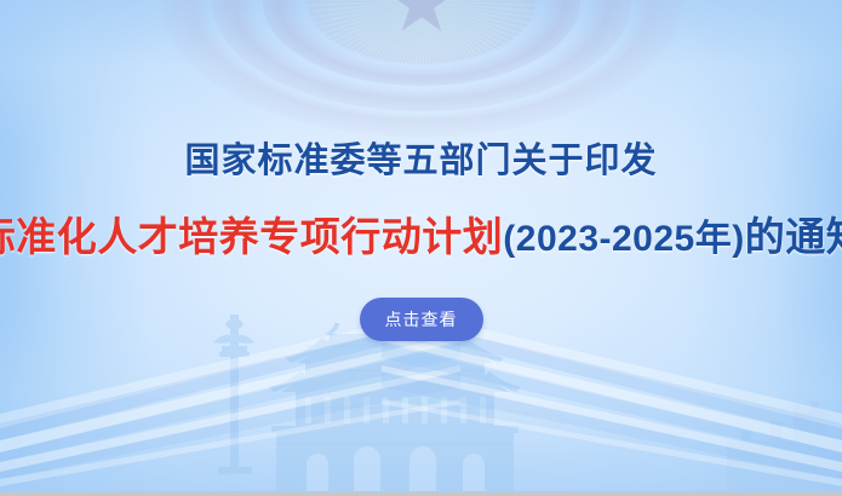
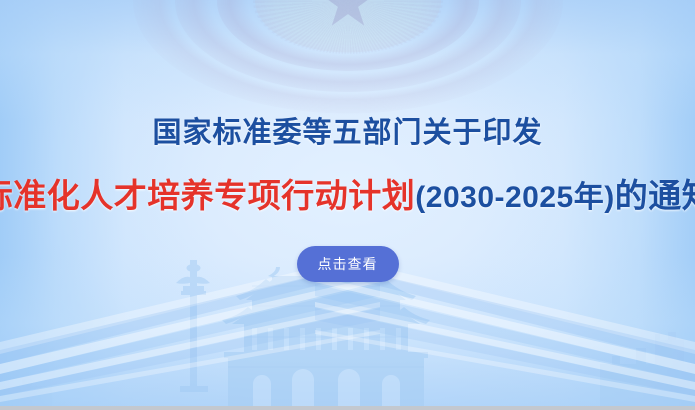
  国家标准委等五部门关于印发
- 准化人才培养专项行动计划(2023-2025年)的通
+ 准化人才培养专项行动计划(2030-2025年)的通
  点击查看
